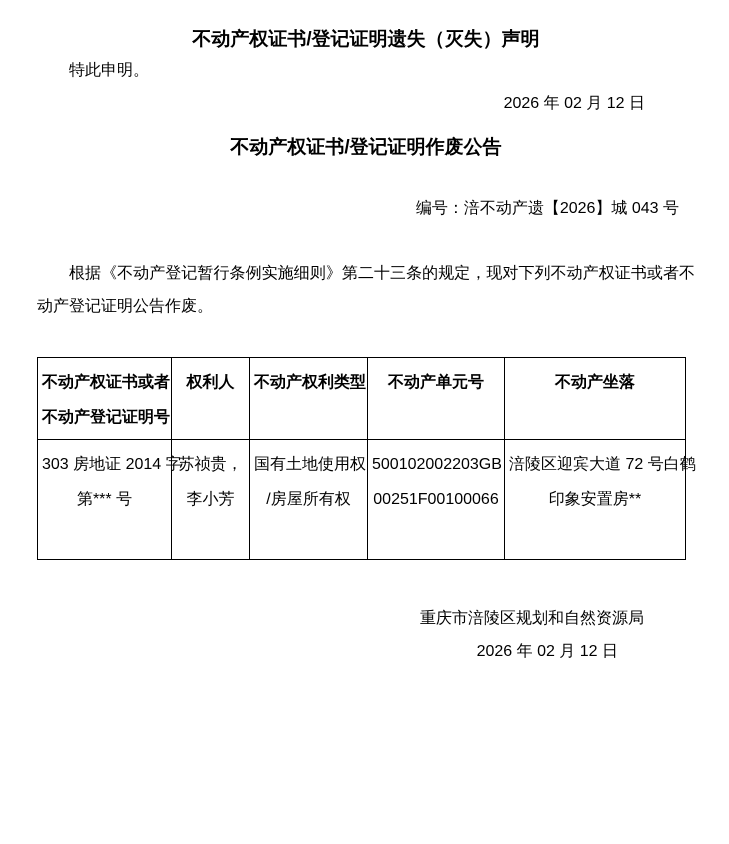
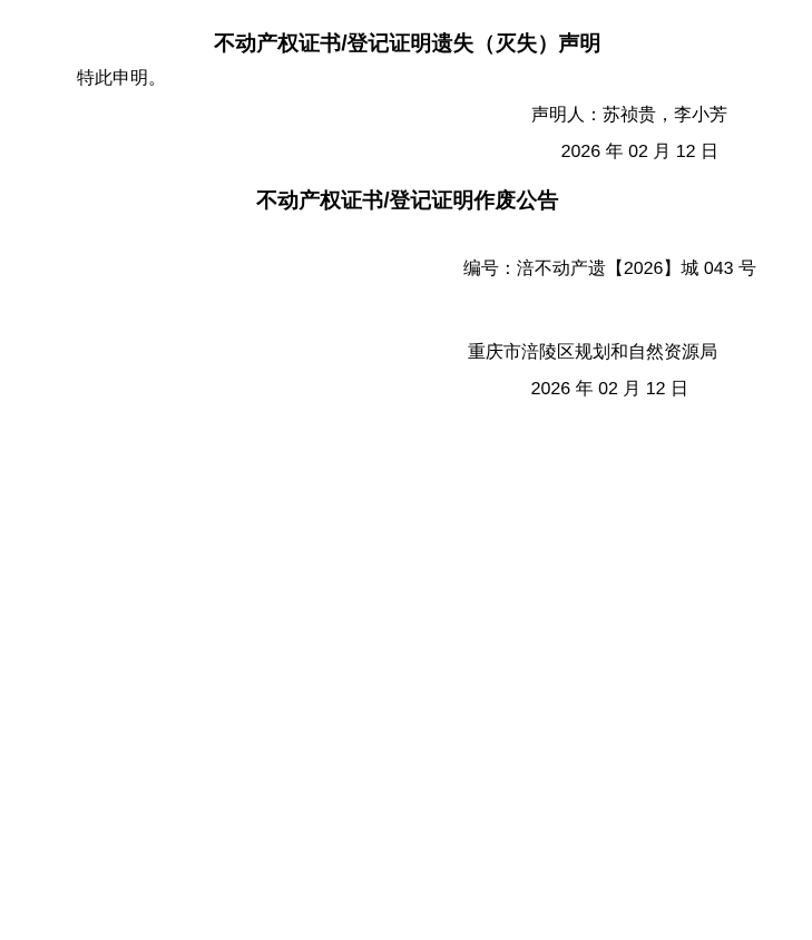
  不动产权证书/登记证明遗失（灭失）声明
  特此申明。
+ 声明人：苏祯贵，李小芳
  2026 年 02 月 12 日
  不动产权证书/登记证明作废公告
  编号：涪不动产遗【2026】城 043 号
- 根据《不动产登记暂行条例实施细则》第二十三条的规定，现对下列不动产权证书或者不动产登记证明公告作废。
- 不动产权证书或者 不动产登记证明号	权利人	不动产权利类型	不动产单元号	不动产坐落
- 303 房地证 2014 字 第*** 号	苏祯贵， 李小芳	国有土地使用权 /房屋所有权	500102002203GB 00251F00100066	涪陵区迎宾大道 72 号白鹤 印象安置房**
  重庆市涪陵区规划和自然资源局
  2026 年 02 月 12 日
